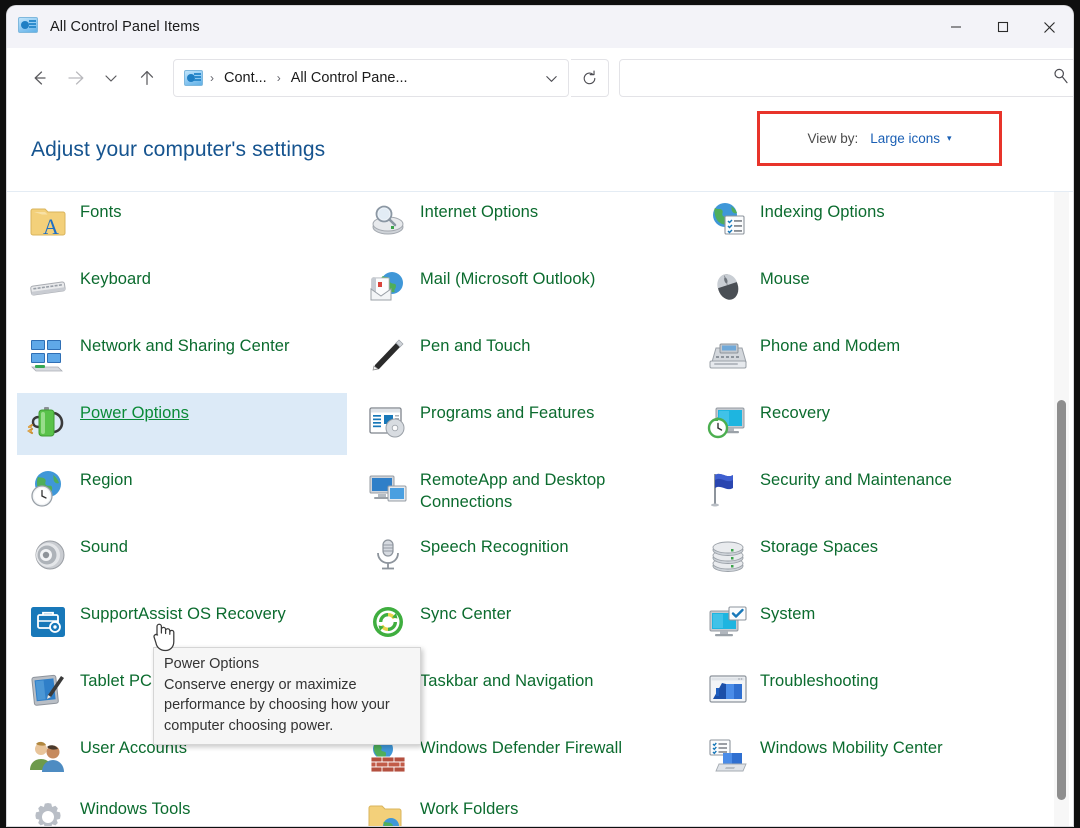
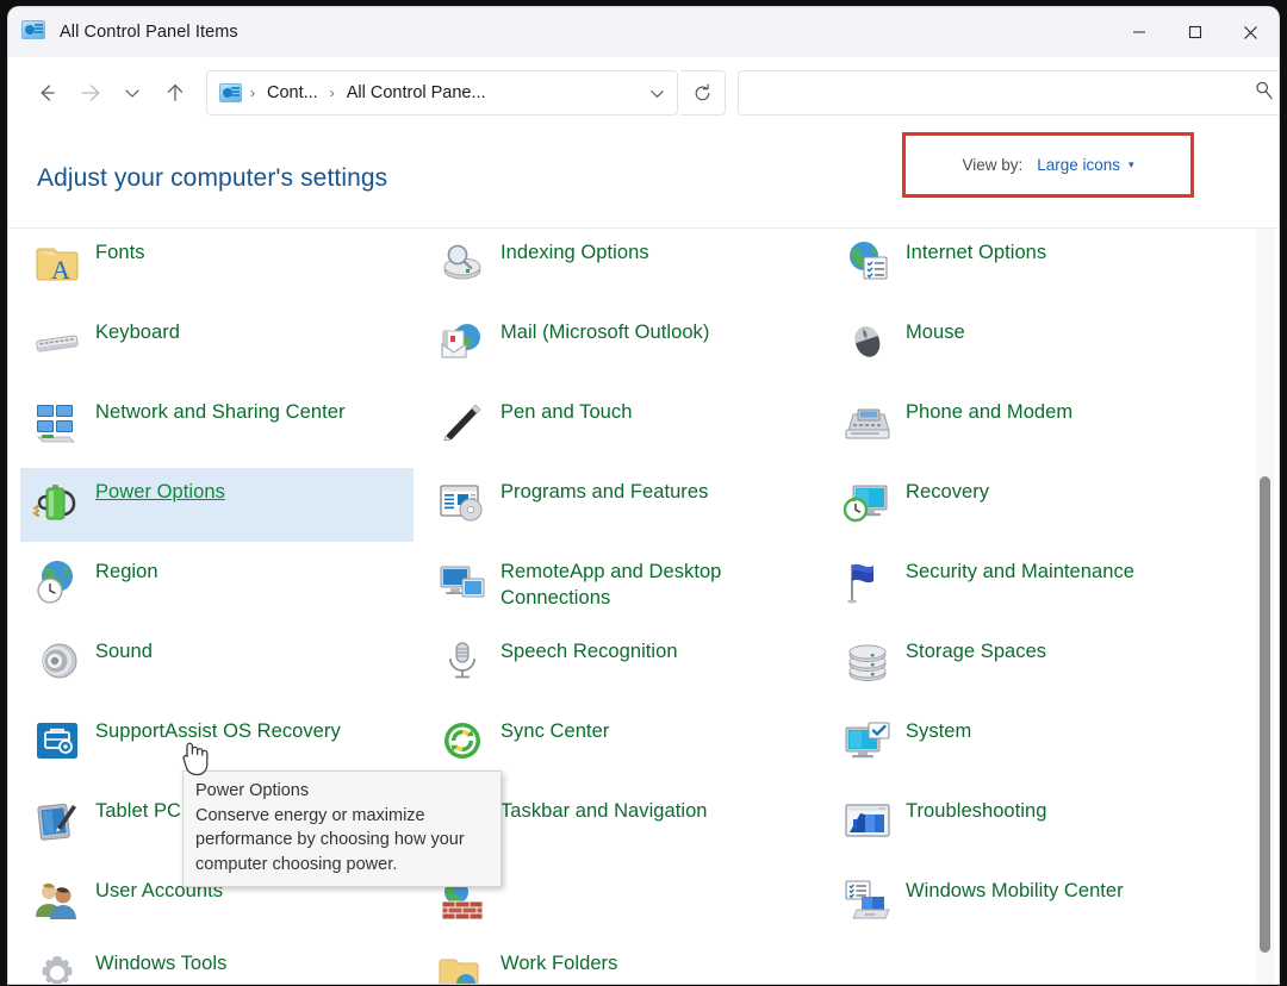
  All Control Panel Items
  ›
  Cont...
  ›
  All Control Pane...
  Adjust your computer's settings
  View by:
  Large icons
  ▾
  A
  Fonts
  Keyboard
  Network and Sharing Center
  Power Options
  Region
  Sound
  SupportAssist OS Recovery
  User Accounts
  Windows Tools
- Internet Options
+ Indexing Options
  Mail (Microsoft Outlook)
  Pen and Touch
  Programs and Features
  RemoteApp and Desktop Connections
  Speech Recognition
  Sync Center
  Taskbar and Navigation
- Windows Defender Firewall
  Work Folders
- Indexing Options
+ Internet Options
  Mouse
  Phone and Modem
  Recovery
  Security and Maintenance
  Storage Spaces
  System
  Troubleshooting
  Windows Mobility Center
  Power Options
  Conserve energy or maximize performance by choosing how your computer choosing power.
